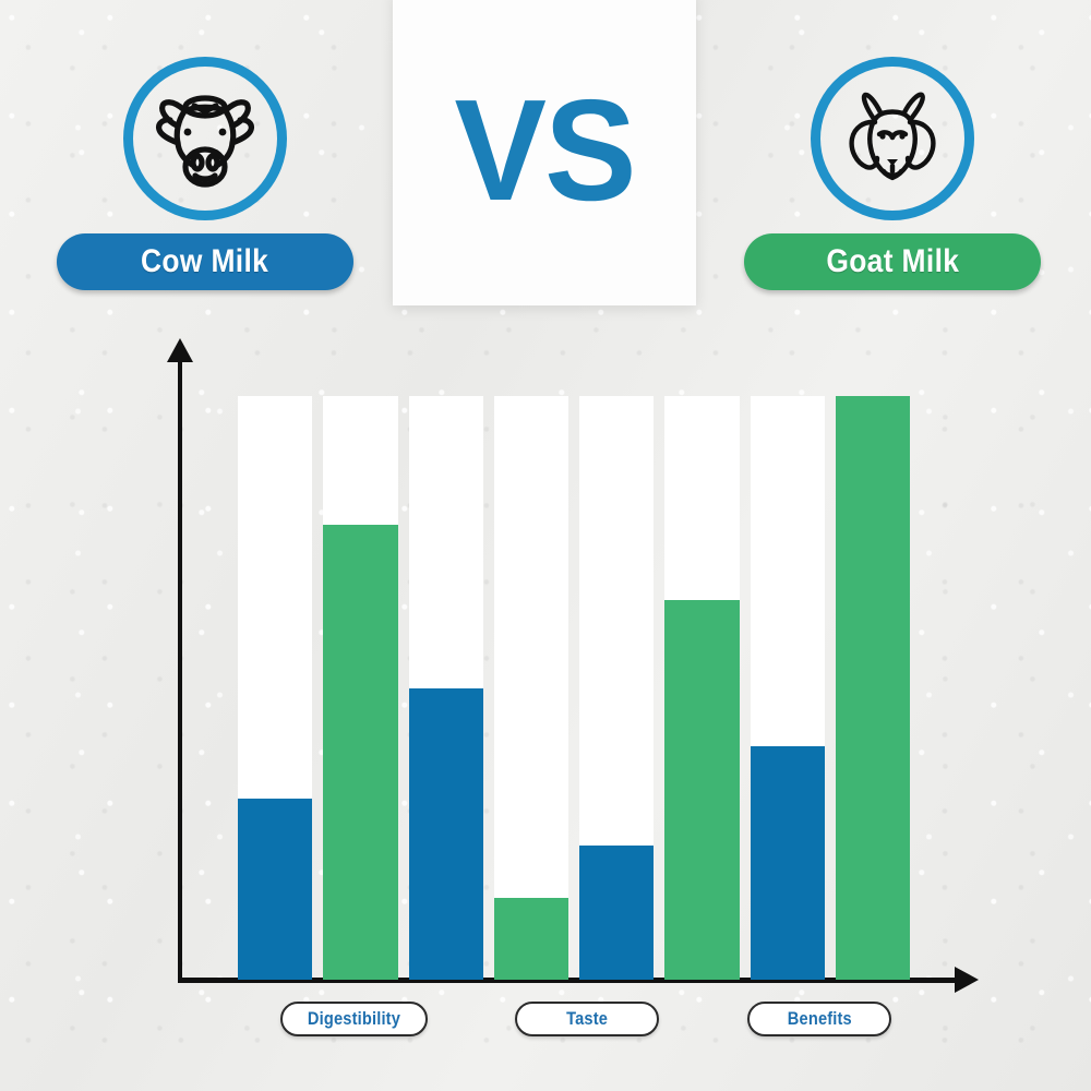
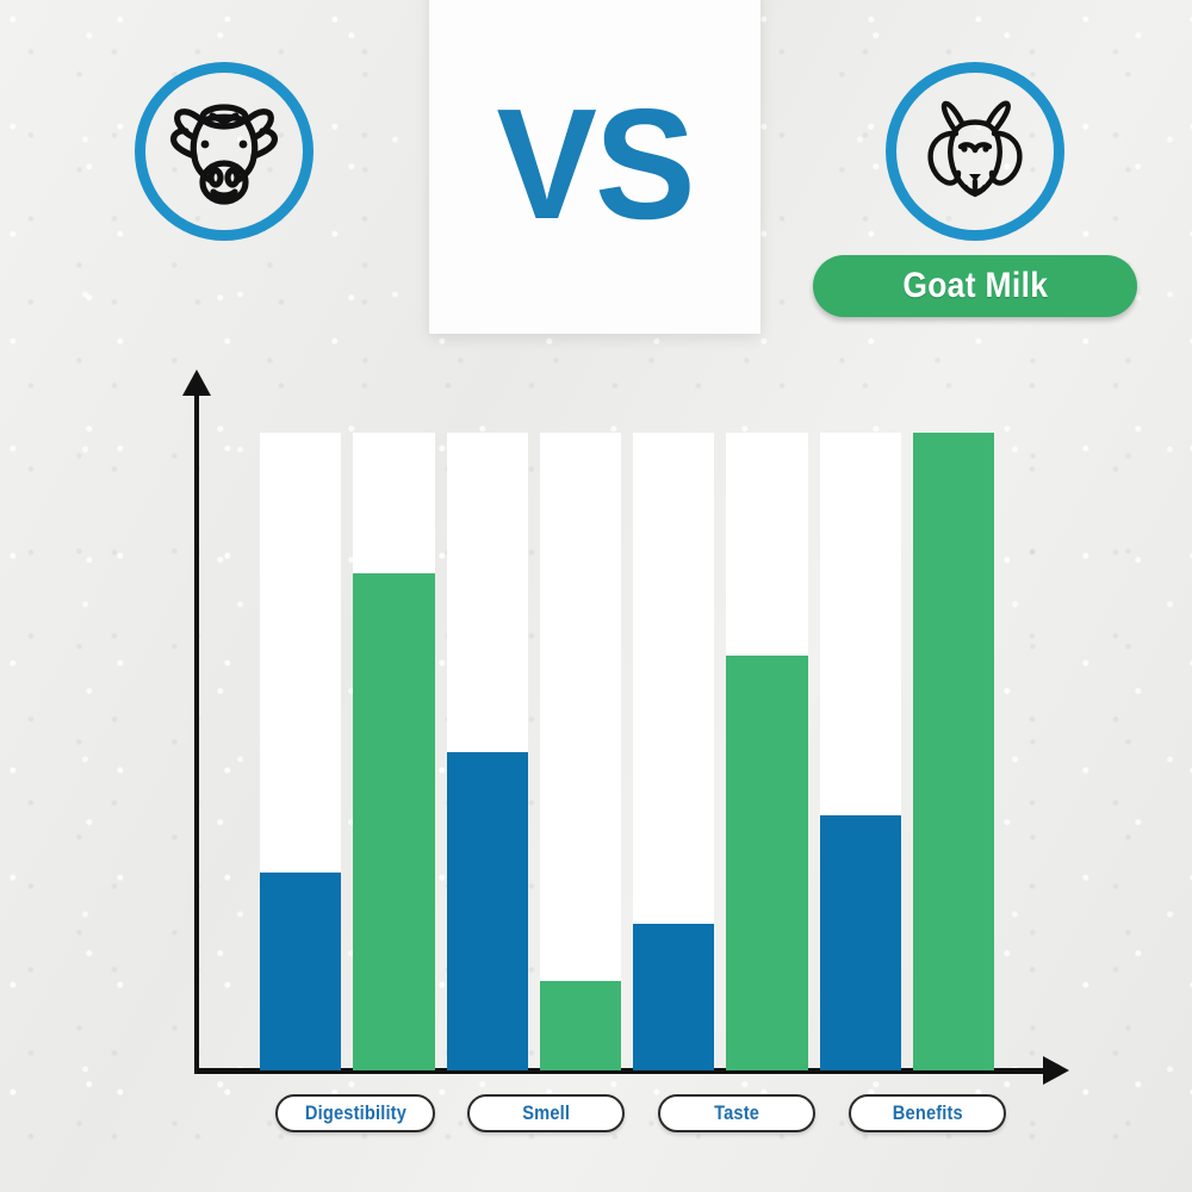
- Cow Milk
  VS
  Goat Milk
  Digestibility
+ Smell
  Taste
  Benefits
